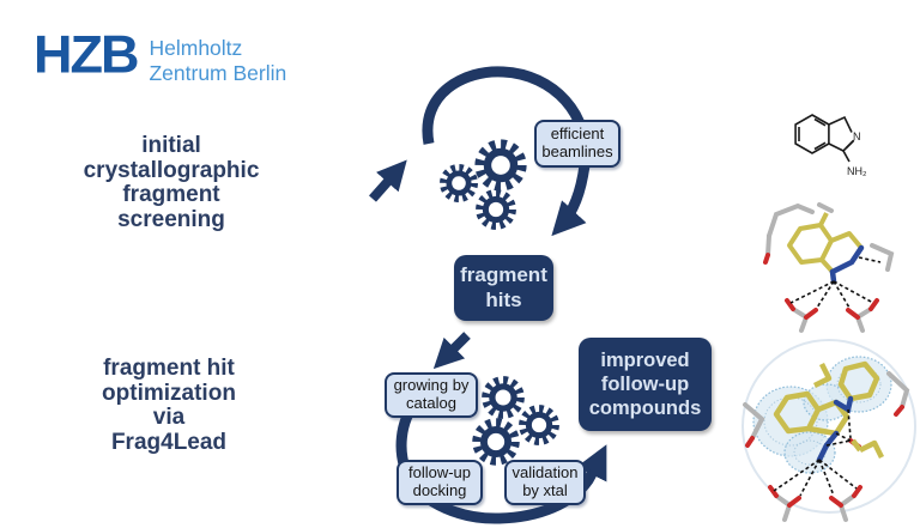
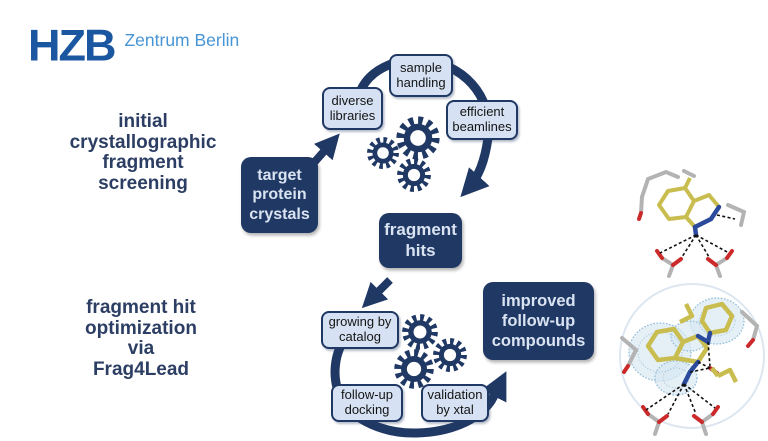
  HZB
- Helmholtz
  Zentrum Berlin
  initial
  crystallographic
  fragment
  screening
  fragment hit
  optimization
  via
  Frag4Lead
+ target
+ protein
+ crystals
+ diverse
+ libraries
+ sample
+ handling
  efficient
  beamlines
  fragment
  hits
  growing by
  catalog
  follow-up
  docking
  validation
  by xtal
  improved
  follow-up
  compounds
- N
- NH₂
